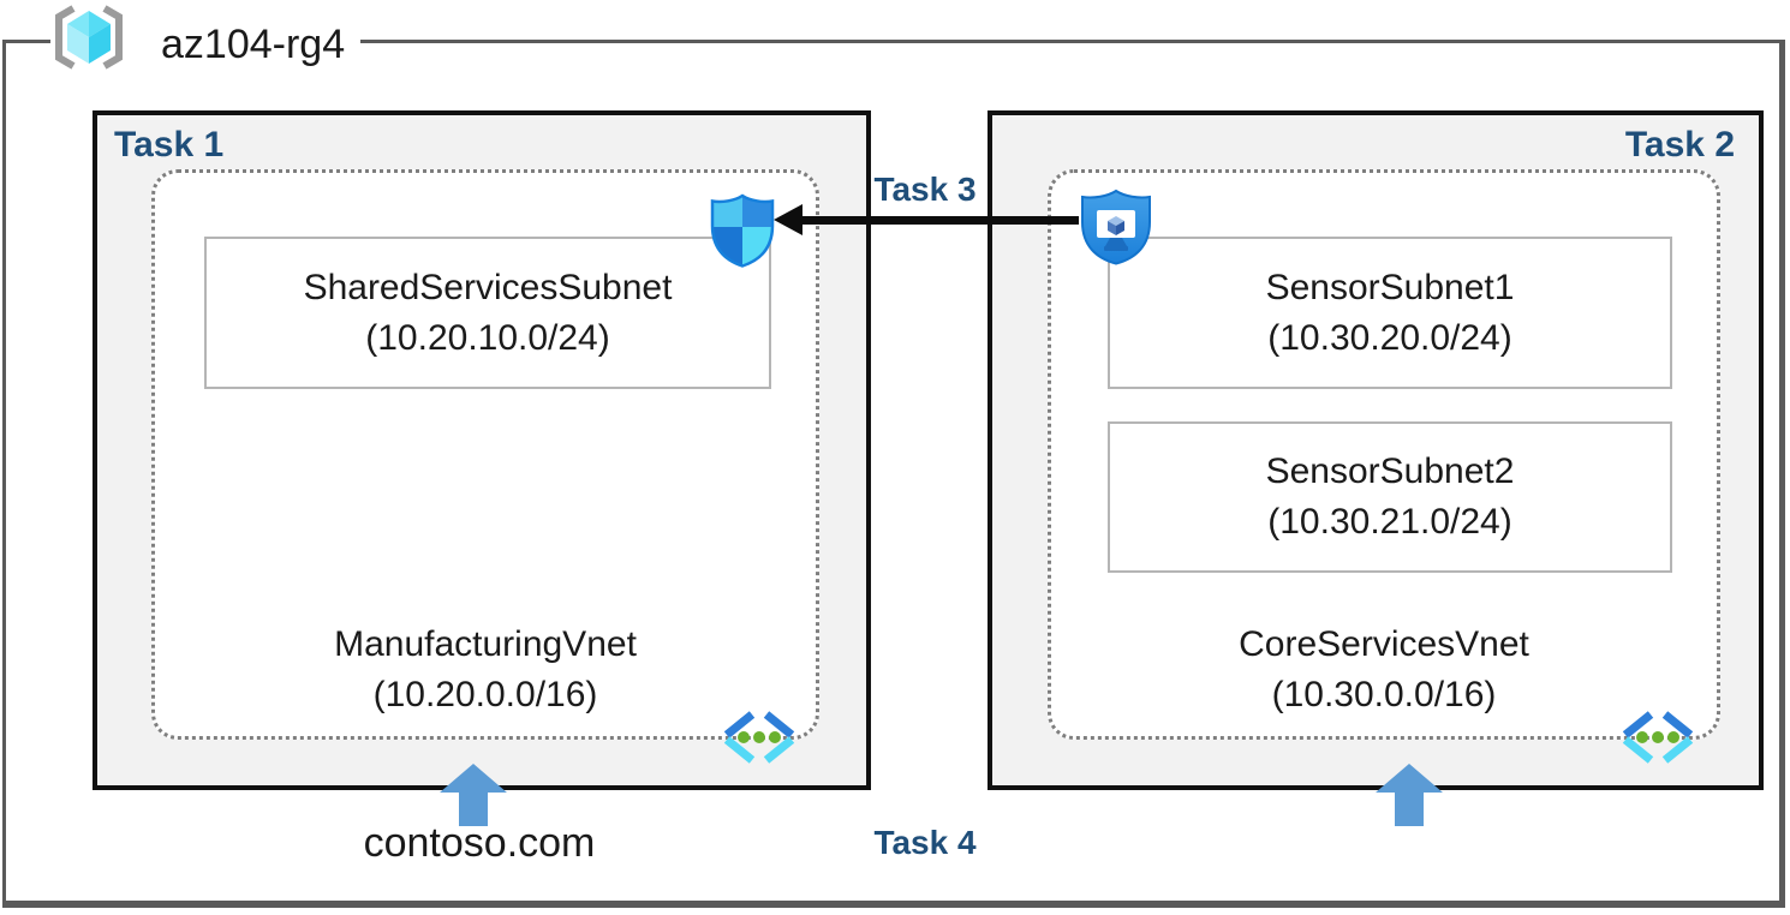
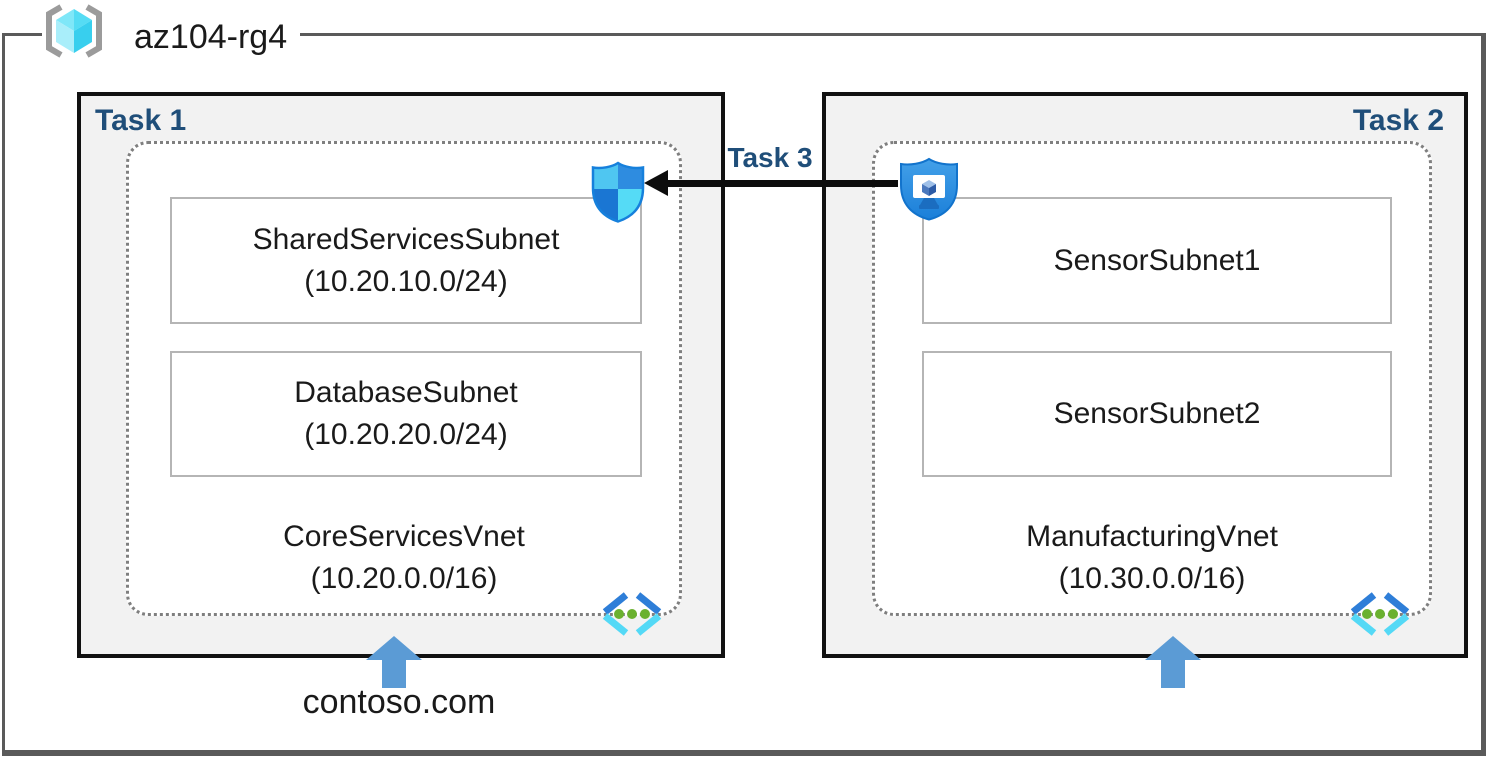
  az104-rg4
  Task 1
  SharedServicesSubnet
  (10.20.10.0/24)
+ DatabaseSubnet
+ (10.20.20.0/24)
- ManufacturingVnet
+ CoreServicesVnet
  (10.20.0.0/16)
  Task 2
  SensorSubnet1
- (10.30.20.0/24)
  SensorSubnet2
- (10.30.21.0/24)
- CoreServicesVnet
+ ManufacturingVnet
  (10.30.0.0/16)
  Task 3
  contoso.com
- Task 4
